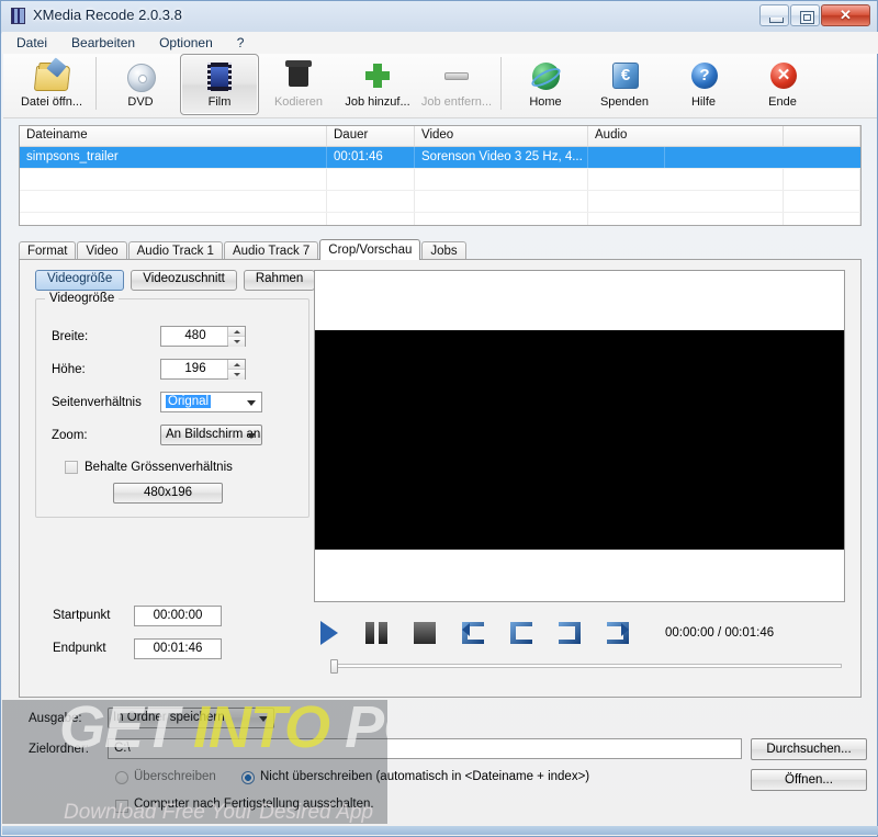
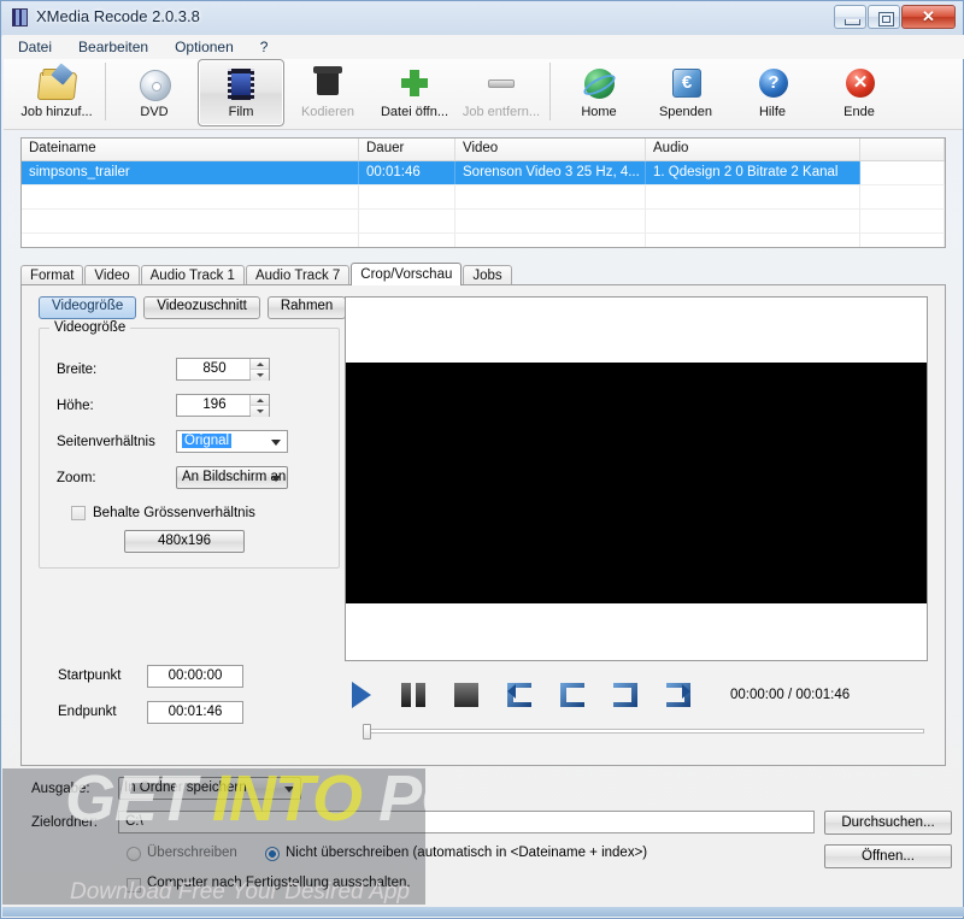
  XMedia Recode 2.0.3.8
  ✕
  Datei
  Bearbeiten
  Optionen
  ?
- Datei öffn...
+ Job hinzuf...
  DVD
  Film
  Kodieren
- Job hinzuf...
+ Datei öffn...
  Job entfern...
  Home
  €
  Spenden
  ?
  Hilfe
  ✕
  Ende
  Dateiname
  Dauer
  Video
  Audio
  simpsons_trailer
  00:01:46
  Sorenson Video 3 25 Hz, 4...
+ 1. Qdesign 2 0 Bitrate 2 Kanal
  Format
  Video
  Audio Track 1
  Audio Track 7
  Crop/Vorschau
  Jobs
  Videogröße
  Videozuschnitt
  Rahmen
  Videogröße
  Breite:
- 480
+ 850
  Höhe:
  196
  Seitenverhältnis
  Orignal
  Zoom:
  An Bildschirm an
  Behalte Grössenverhältnis
  480x196
  Startpunkt
  00:00:00
  Endpunkt
  00:01:46
  00:00:00 / 00:01:46
  Ausgabe:
  In Ordner speichern
  Zielordner:
  C:\
  Durchsuchen...
  Überschreiben
  Nicht überschreiben (automatisch in <Dateiname + index>)
  Öffnen...
  Computer nach Fertigstellung ausschalten.
  GET INTO P
  Download Free Your Desired App
